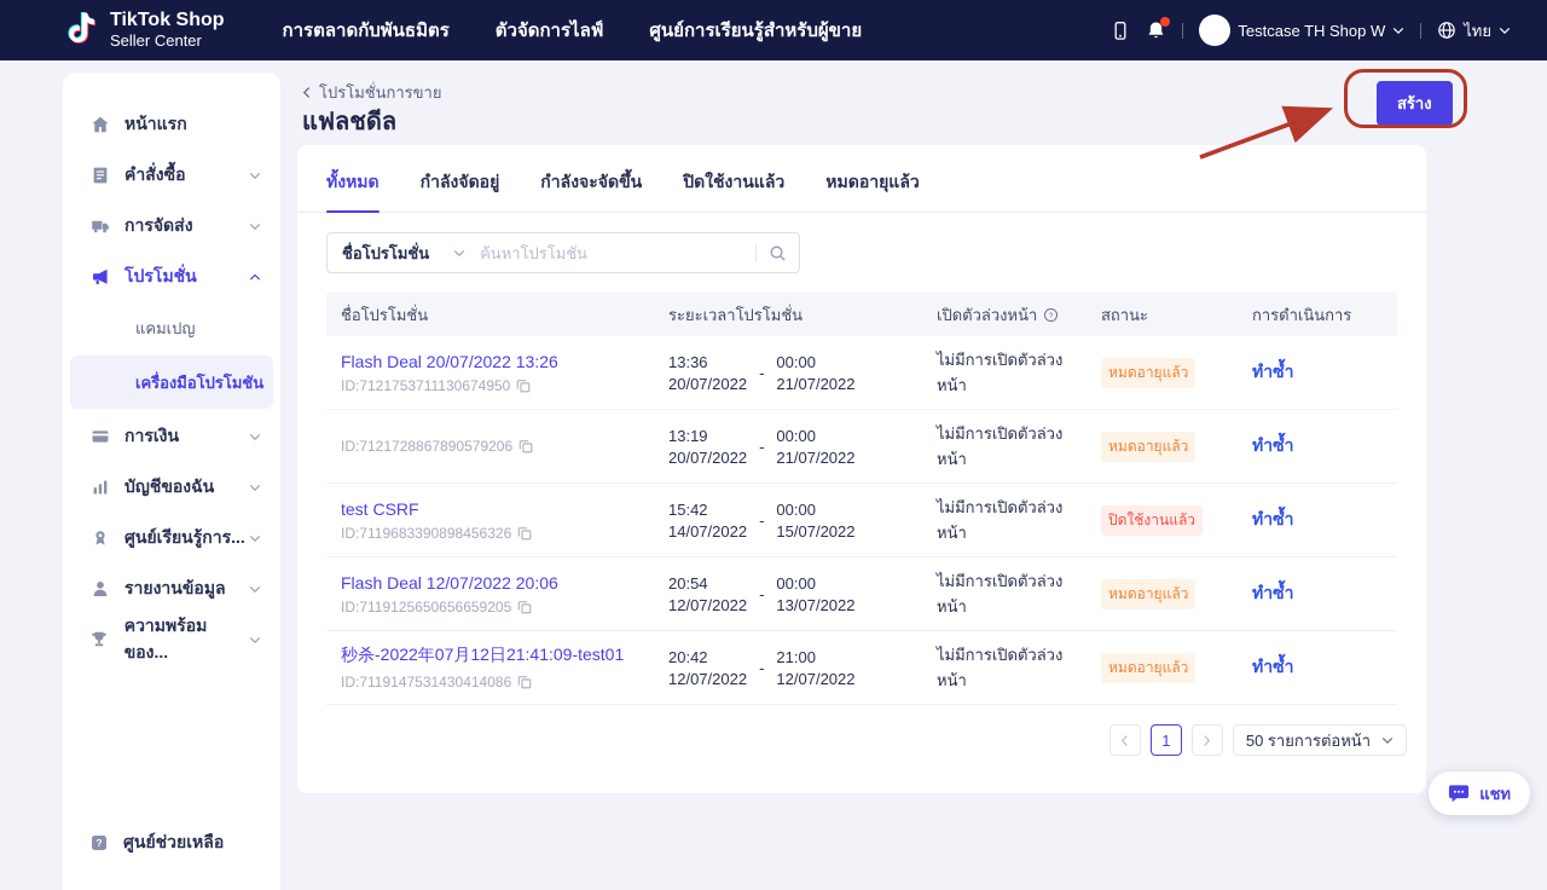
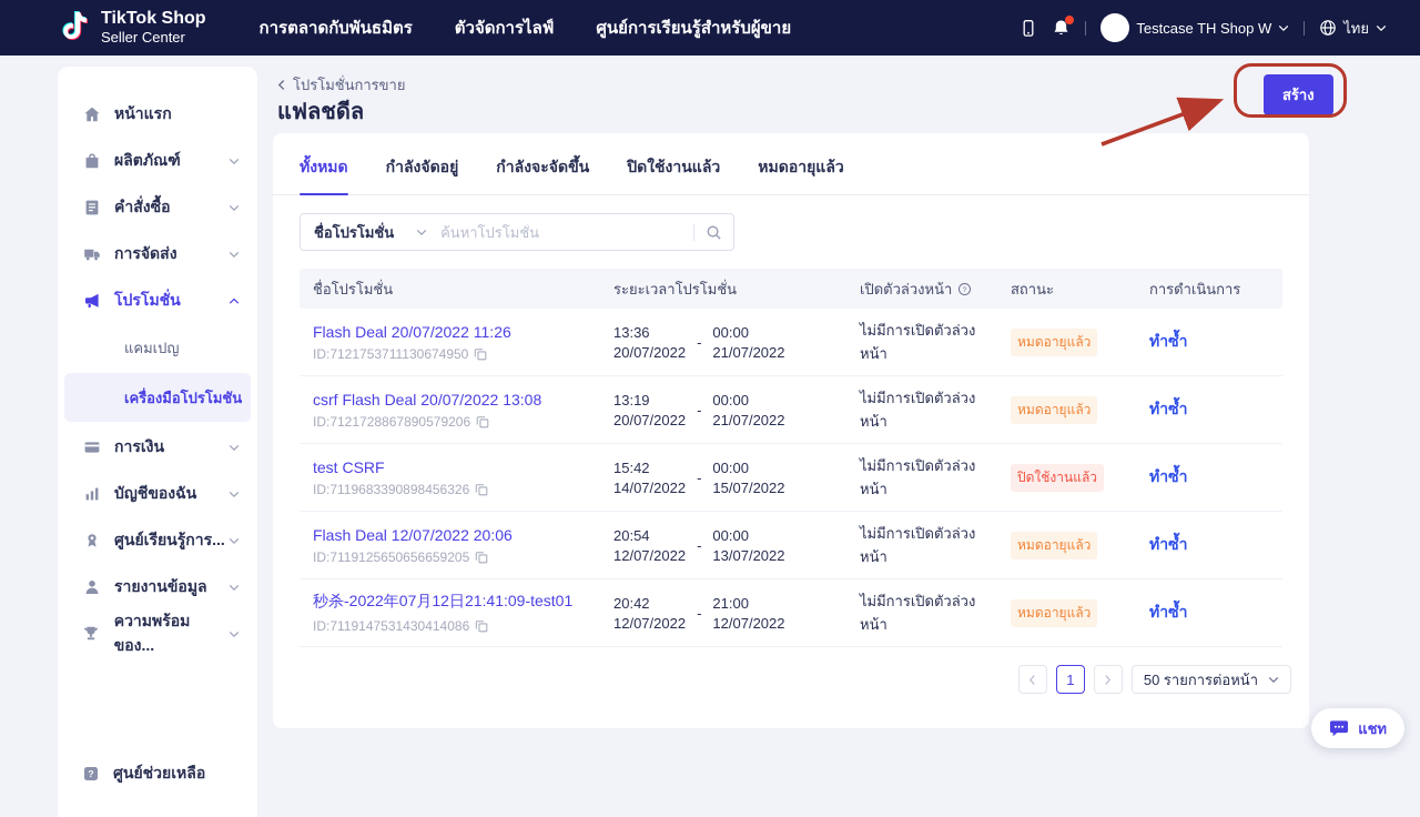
  TikTok Shop
  Seller Center
  การตลาดกับพันธมิตร
  ตัวจัดการไลฟ์
  ศูนย์การเรียนรู้สำหรับผู้ขาย
  Testcase TH Shop W
  ไทย
  หน้าแรก
+ ผลิตภัณฑ์
  คำสั่งซื้อ
  การจัดส่ง
  โปรโมชั่น
  แคมเปญ
  เครื่องมือโปรโมชัน
  การเงิน
  บัญชีของฉัน
  ศูนย์เรียนรู้การ...
  รายงานข้อมูล
  ความพร้อมของ...
  ?
  ศูนย์ช่วยเหลือ
  โปรโมชั่นการขาย
  แฟลชดีล
  สร้าง
  ทั้งหมด
  กำลังจัดอยู่
  กำลังจะจัดขึ้น
  ปิดใช้งานแล้ว
  หมดอายุแล้ว
  ชื่อโปรโมชั่น
  ค้นหาโปรโมชั่น
  ชื่อโปรโมชั่น
  ระยะเวลาโปรโมชั่น
  เปิดตัวล่วงหน้า
  สถานะ
  การดำเนินการ
- Flash Deal 20/07/2022 13:26
+ Flash Deal 20/07/2022 11:26
  ID:7121753711130674950
  13:36
  20/07/2022
  -
  00:00
  21/07/2022
  ไม่มีการเปิดตัวล่วงหน้า
  หมดอายุแล้ว
  ทำซ้ำ
+ csrf Flash Deal 20/07/2022 13:08
  ID:7121728867890579206
  13:19
  20/07/2022
  -
  00:00
  21/07/2022
  ไม่มีการเปิดตัวล่วงหน้า
  หมดอายุแล้ว
  ทำซ้ำ
  test CSRF
  ID:7119683390898456326
  15:42
  14/07/2022
  -
  00:00
  15/07/2022
  ไม่มีการเปิดตัวล่วงหน้า
  ปิดใช้งานแล้ว
  ทำซ้ำ
  Flash Deal 12/07/2022 20:06
  ID:7119125650656659205
  20:54
  12/07/2022
  -
  00:00
  13/07/2022
  ไม่มีการเปิดตัวล่วงหน้า
  หมดอายุแล้ว
  ทำซ้ำ
  秒杀-2022年07月12日21:41:09-test01
  ID:7119147531430414086
  20:42
  12/07/2022
  -
  21:00
  12/07/2022
  ไม่มีการเปิดตัวล่วงหน้า
  หมดอายุแล้ว
  ทำซ้ำ
  1
  50 รายการต่อหน้า
  แชท
